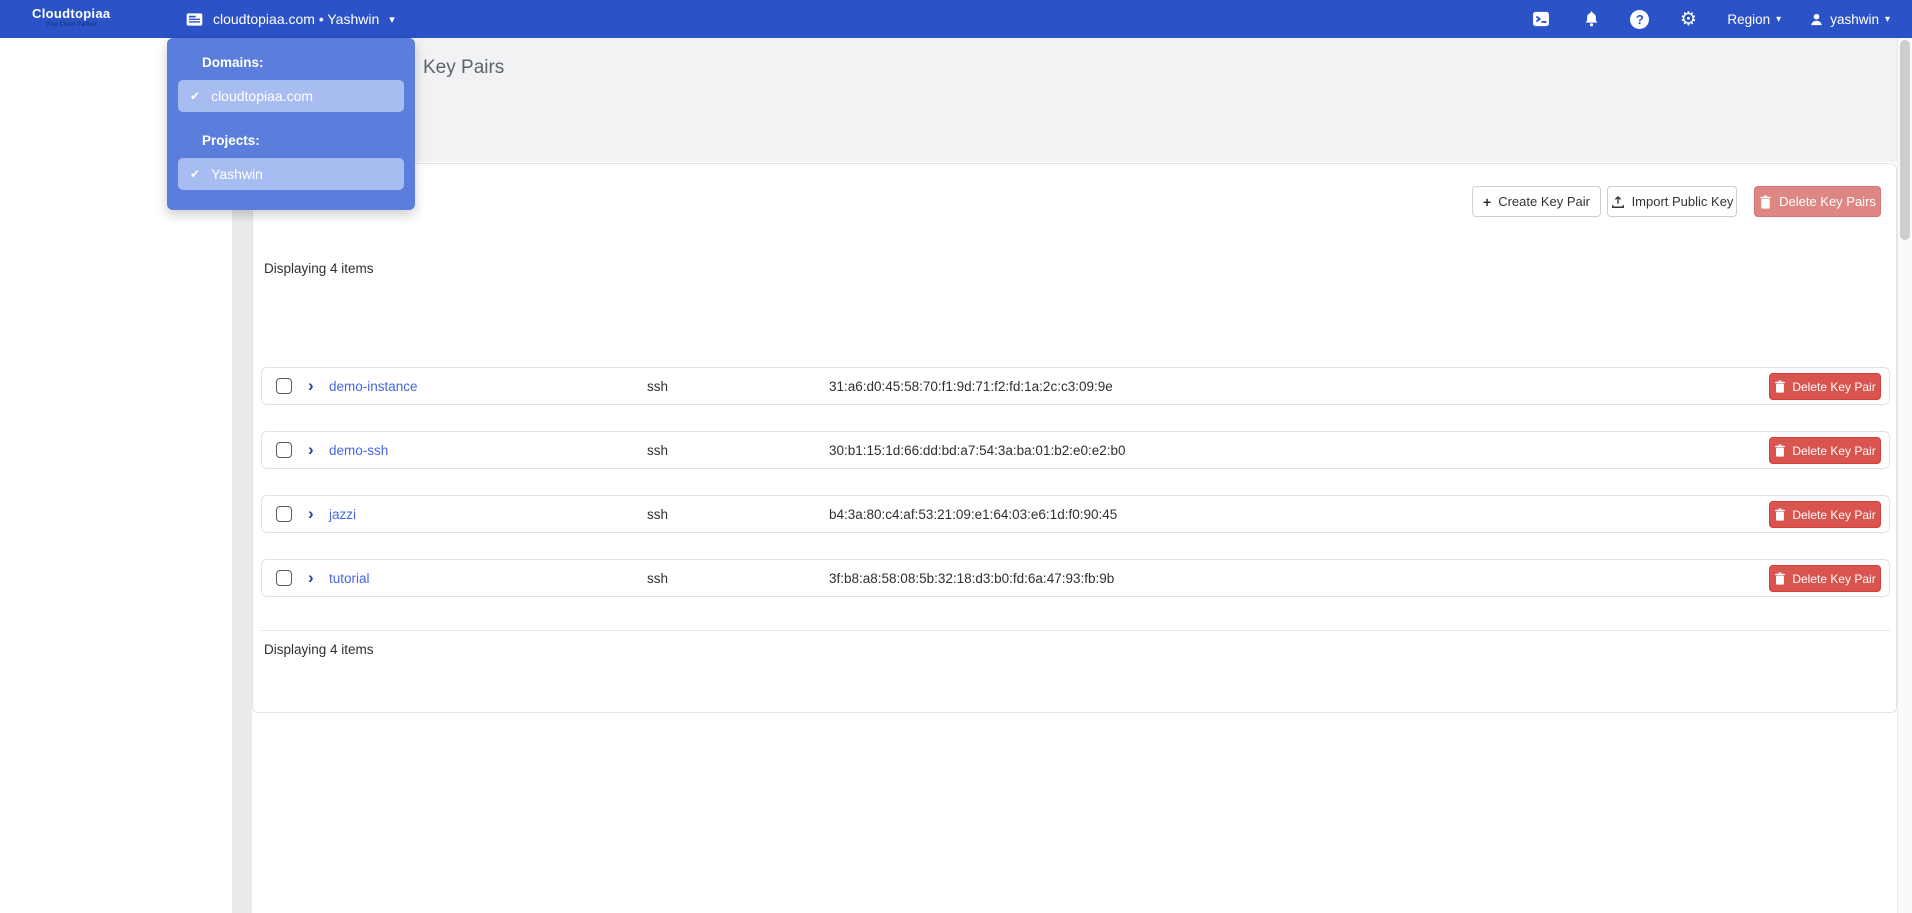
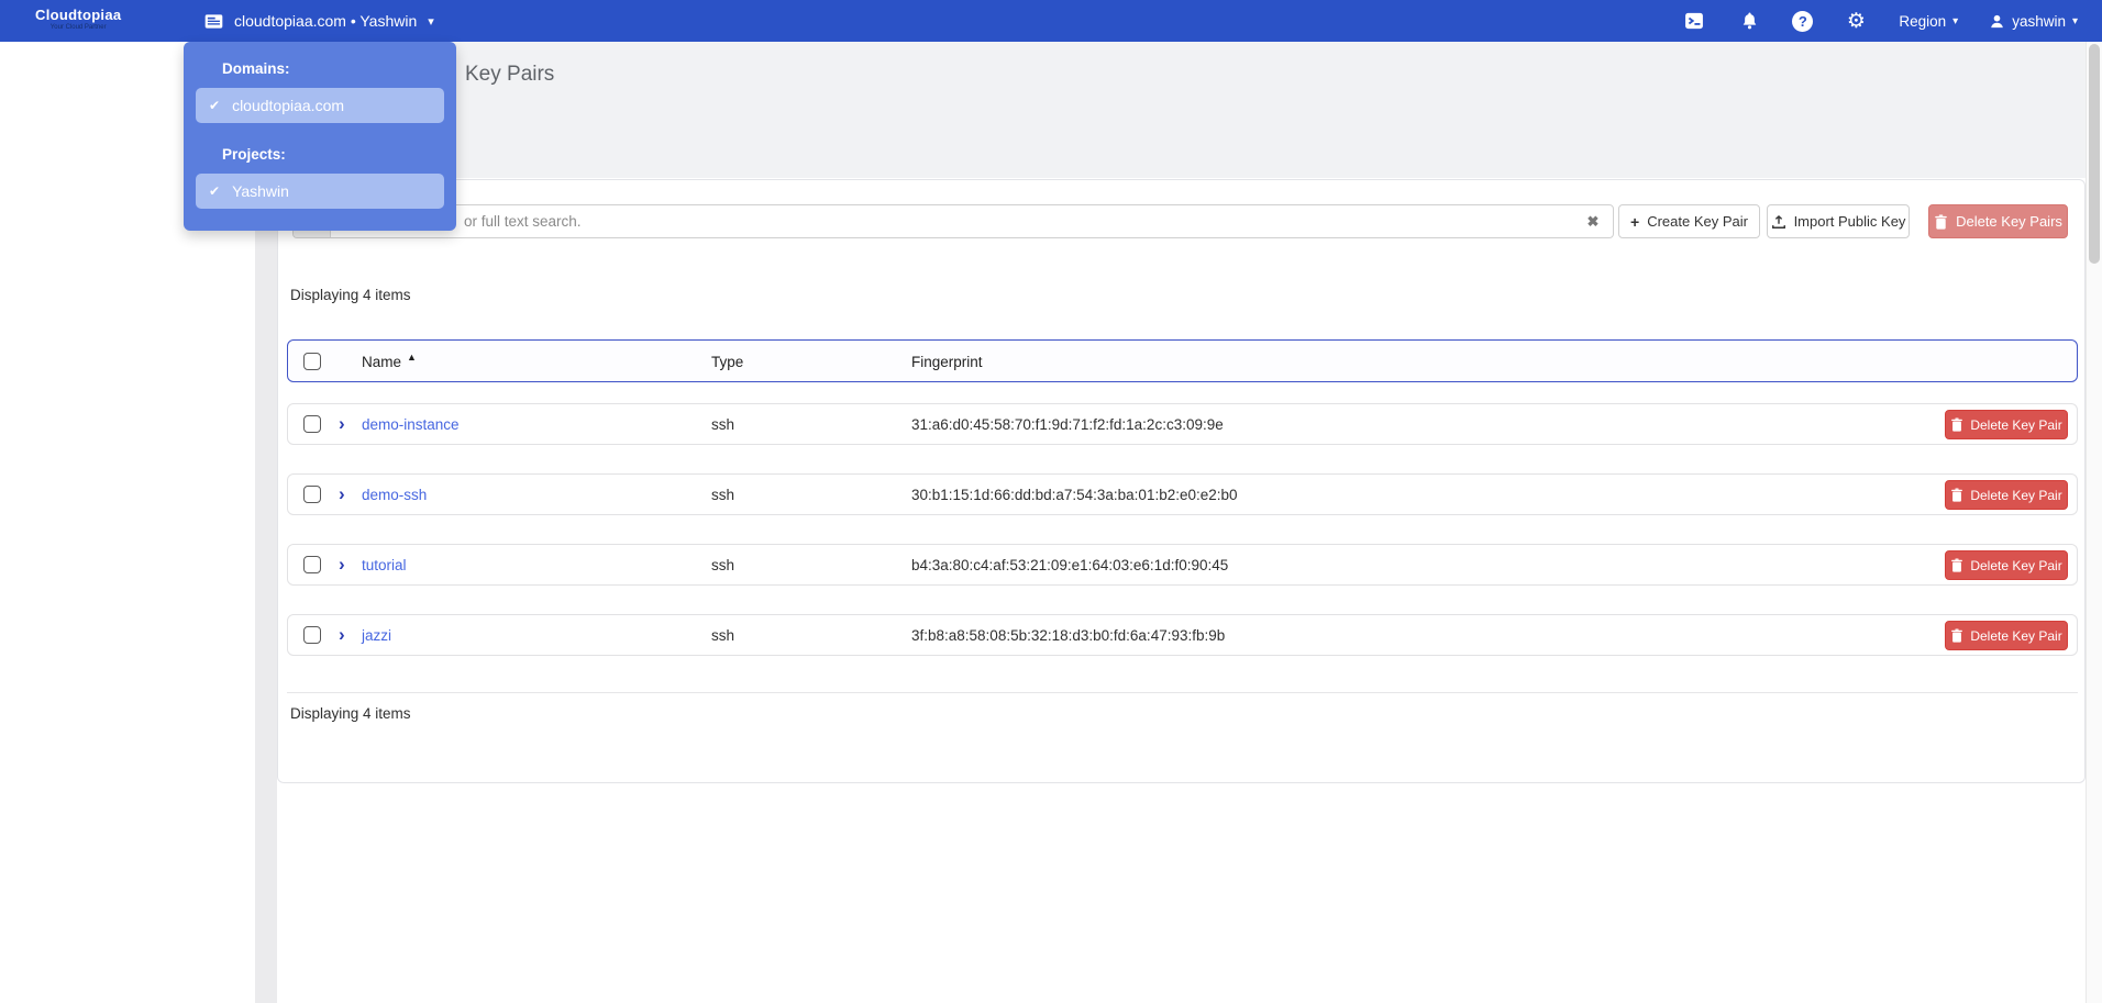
  Cloudtopiaa
  cloudtopiaa.com • Yashwin
  ▾
  ?
  ⚙
  Region
  ▾
  yashwin
  ▾
  Key Pairs
+ or full text search.
+ ✖
  +
  Create Key Pair
  Import Public Key
  Delete Key Pairs
  Displaying 4 items
+ Name
+ ▲
+ Type
+ Fingerprint
  ›
  demo-instance
  ssh
  31:a6:d0:45:58:70:f1:9d:71:f2:fd:1a:2c:c3:09:9e
  Delete Key Pair
  ›
  demo-ssh
  ssh
  30:b1:15:1d:66:dd:bd:a7:54:3a:ba:01:b2:e0:e2:b0
  Delete Key Pair
  ›
- jazzi
+ tutorial
  ssh
  b4:3a:80:c4:af:53:21:09:e1:64:03:e6:1d:f0:90:45
  Delete Key Pair
  ›
- tutorial
+ jazzi
  ssh
  3f:b8:a8:58:08:5b:32:18:d3:b0:fd:6a:47:93:fb:9b
  Delete Key Pair
  Displaying 4 items
  Domains:
  ✔
  cloudtopiaa.com
  Projects:
  ✔
  Yashwin
